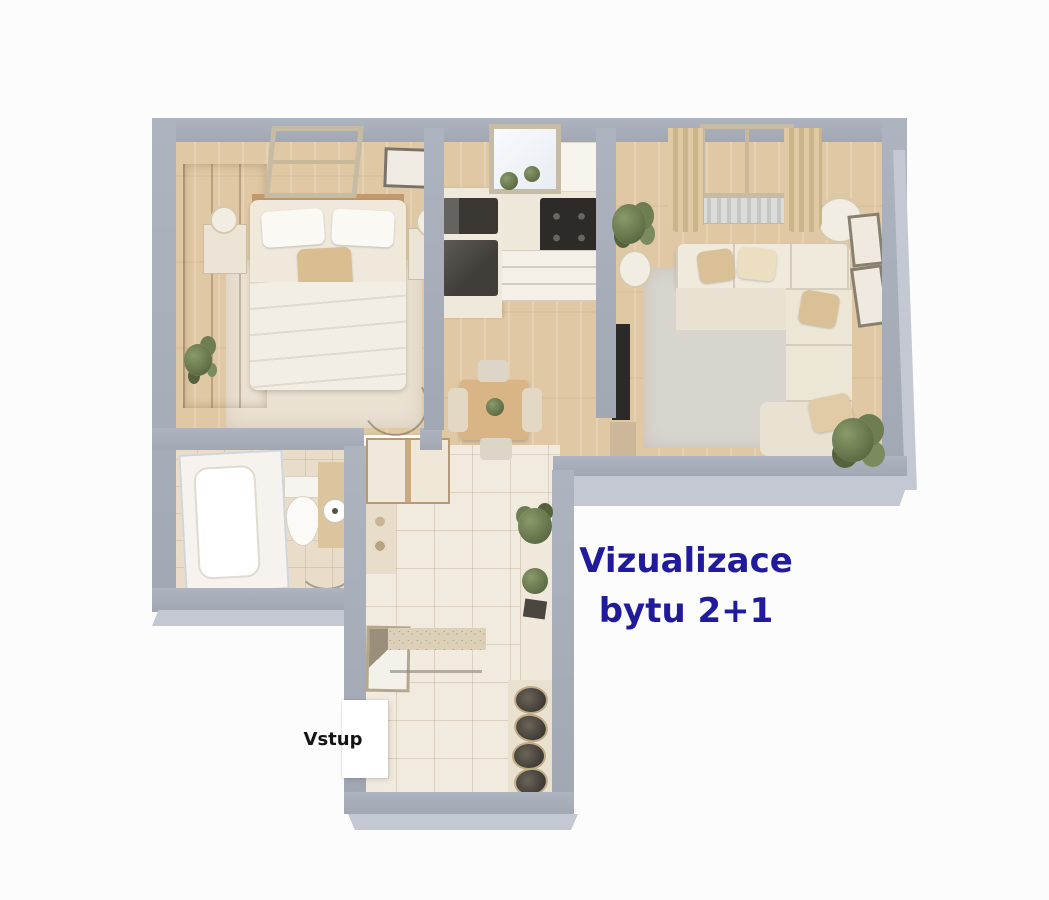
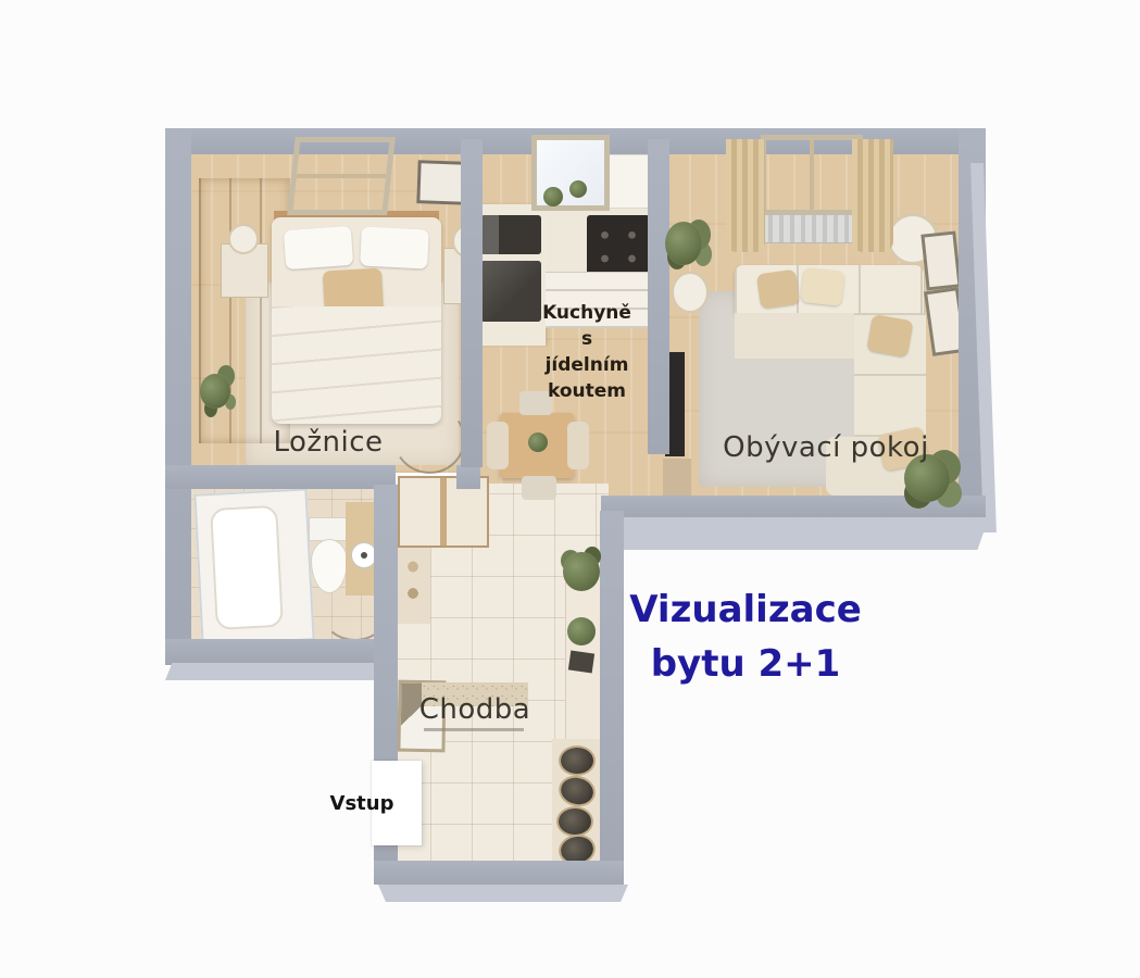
+ Ložnice
+ Kuchyně
+ s
+ jídelním
+ koutem
+ Obývací pokoj
+ Chodba
  Vstup
  Vizualizace
  bytu 2+1
